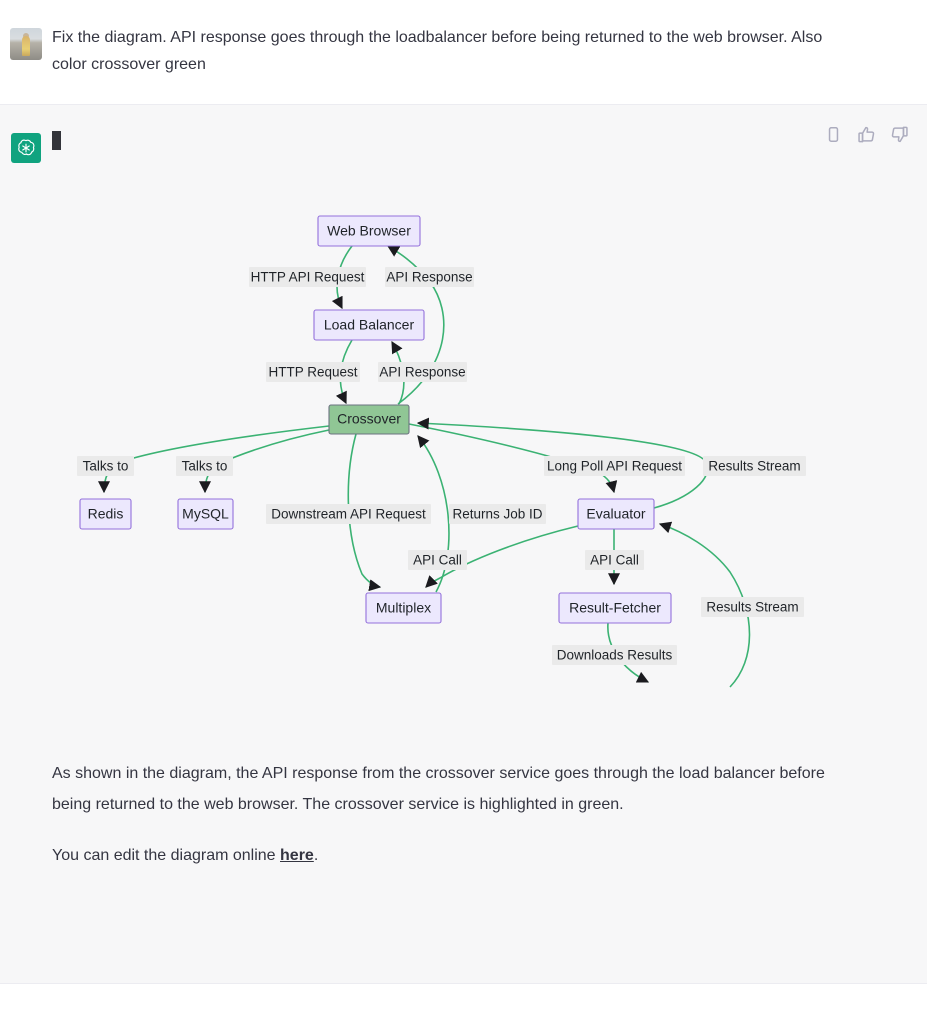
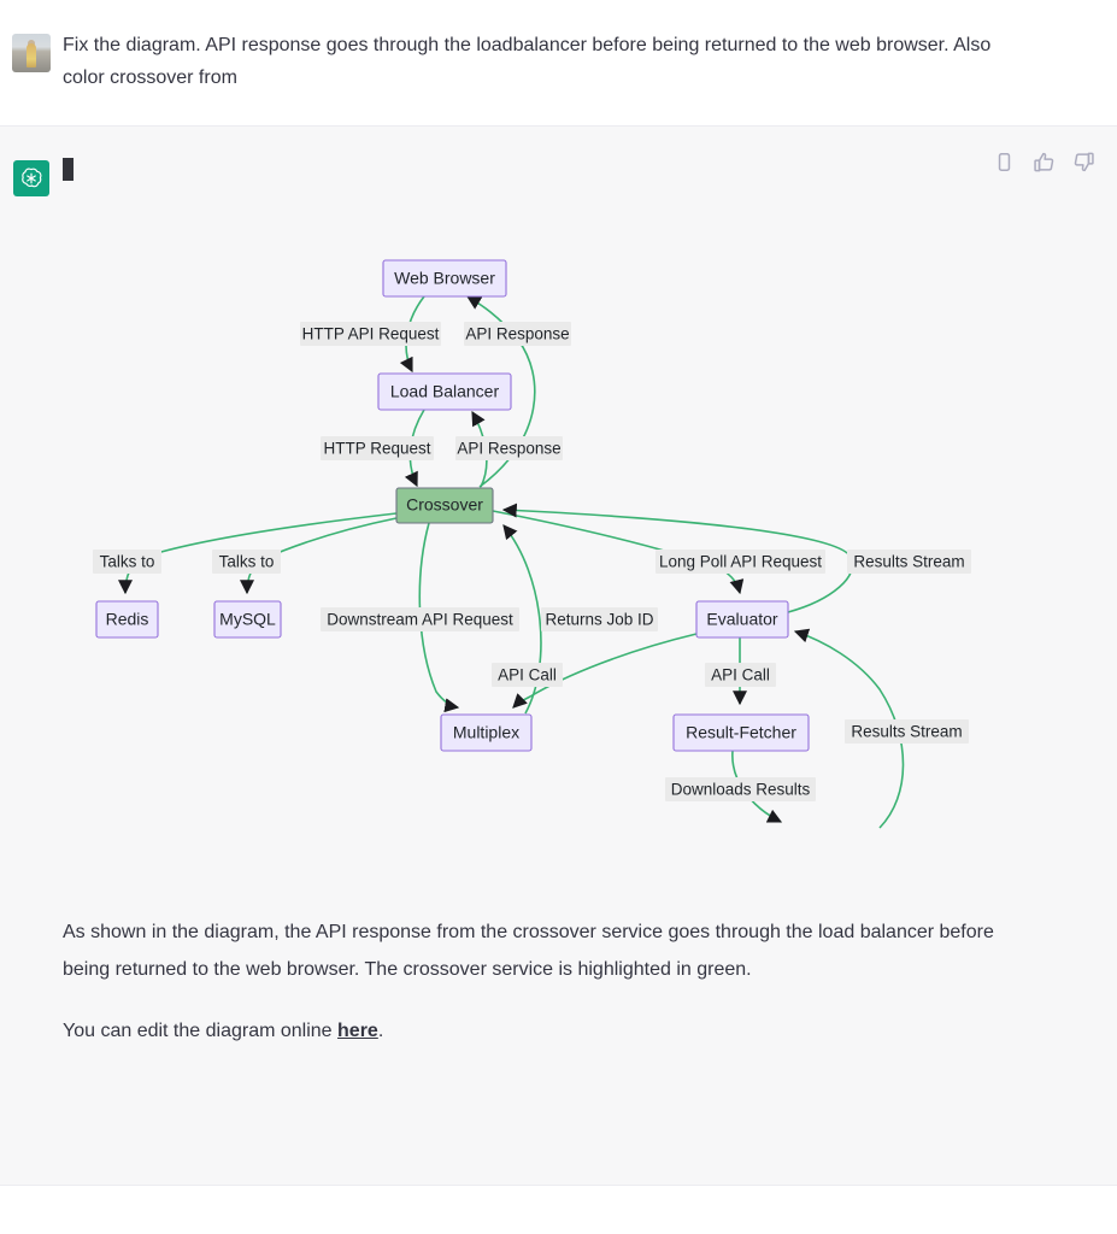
- Fix the diagram. API response goes through the loadbalancer before being returned to the web browser. Also color crossover green
+ Fix the diagram. API response goes through the loadbalancer before being returned to the web browser. Also color crossover from
  HTTP API Request
  API Response
  HTTP Request
  API Response
  Talks to
  Talks to
  Downstream API Request
  Returns Job ID
  Long Poll API Request
  Results Stream
  API Call
  API Call
  Downloads Results
  Results Stream
  Web Browser
  Load Balancer
  Crossover
  Redis
  MySQL
  Evaluator
  Multiplex
  Result-Fetcher
  As shown in the diagram, the API response from the crossover service goes through the load balancer before being returned to the web browser. The crossover service is highlighted in green.
  You can edit the diagram online here.
